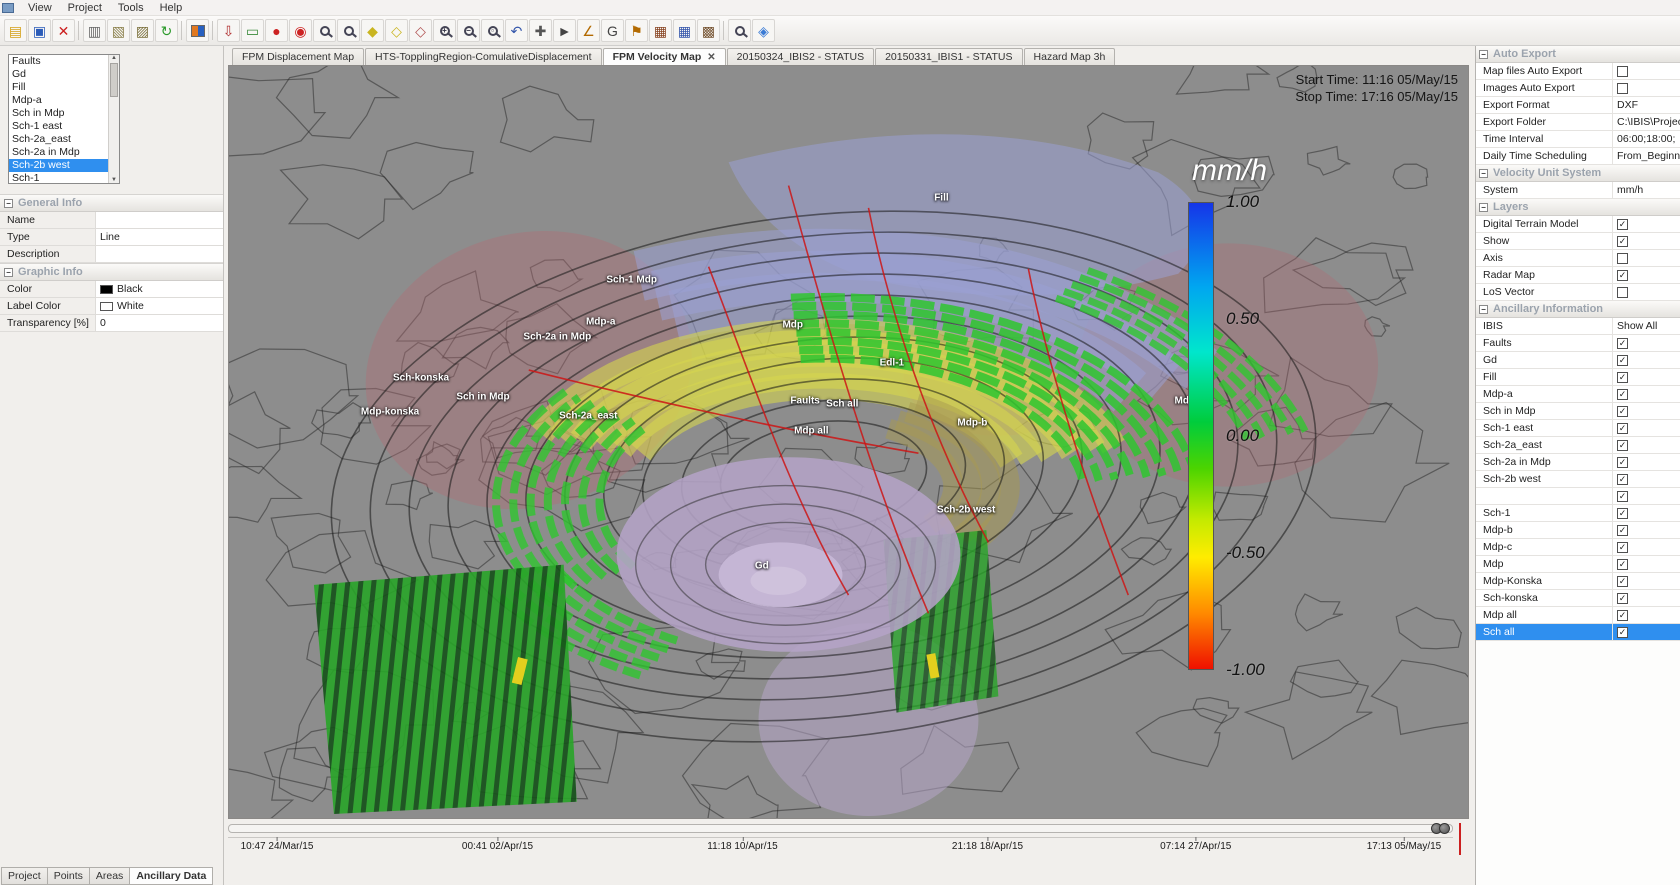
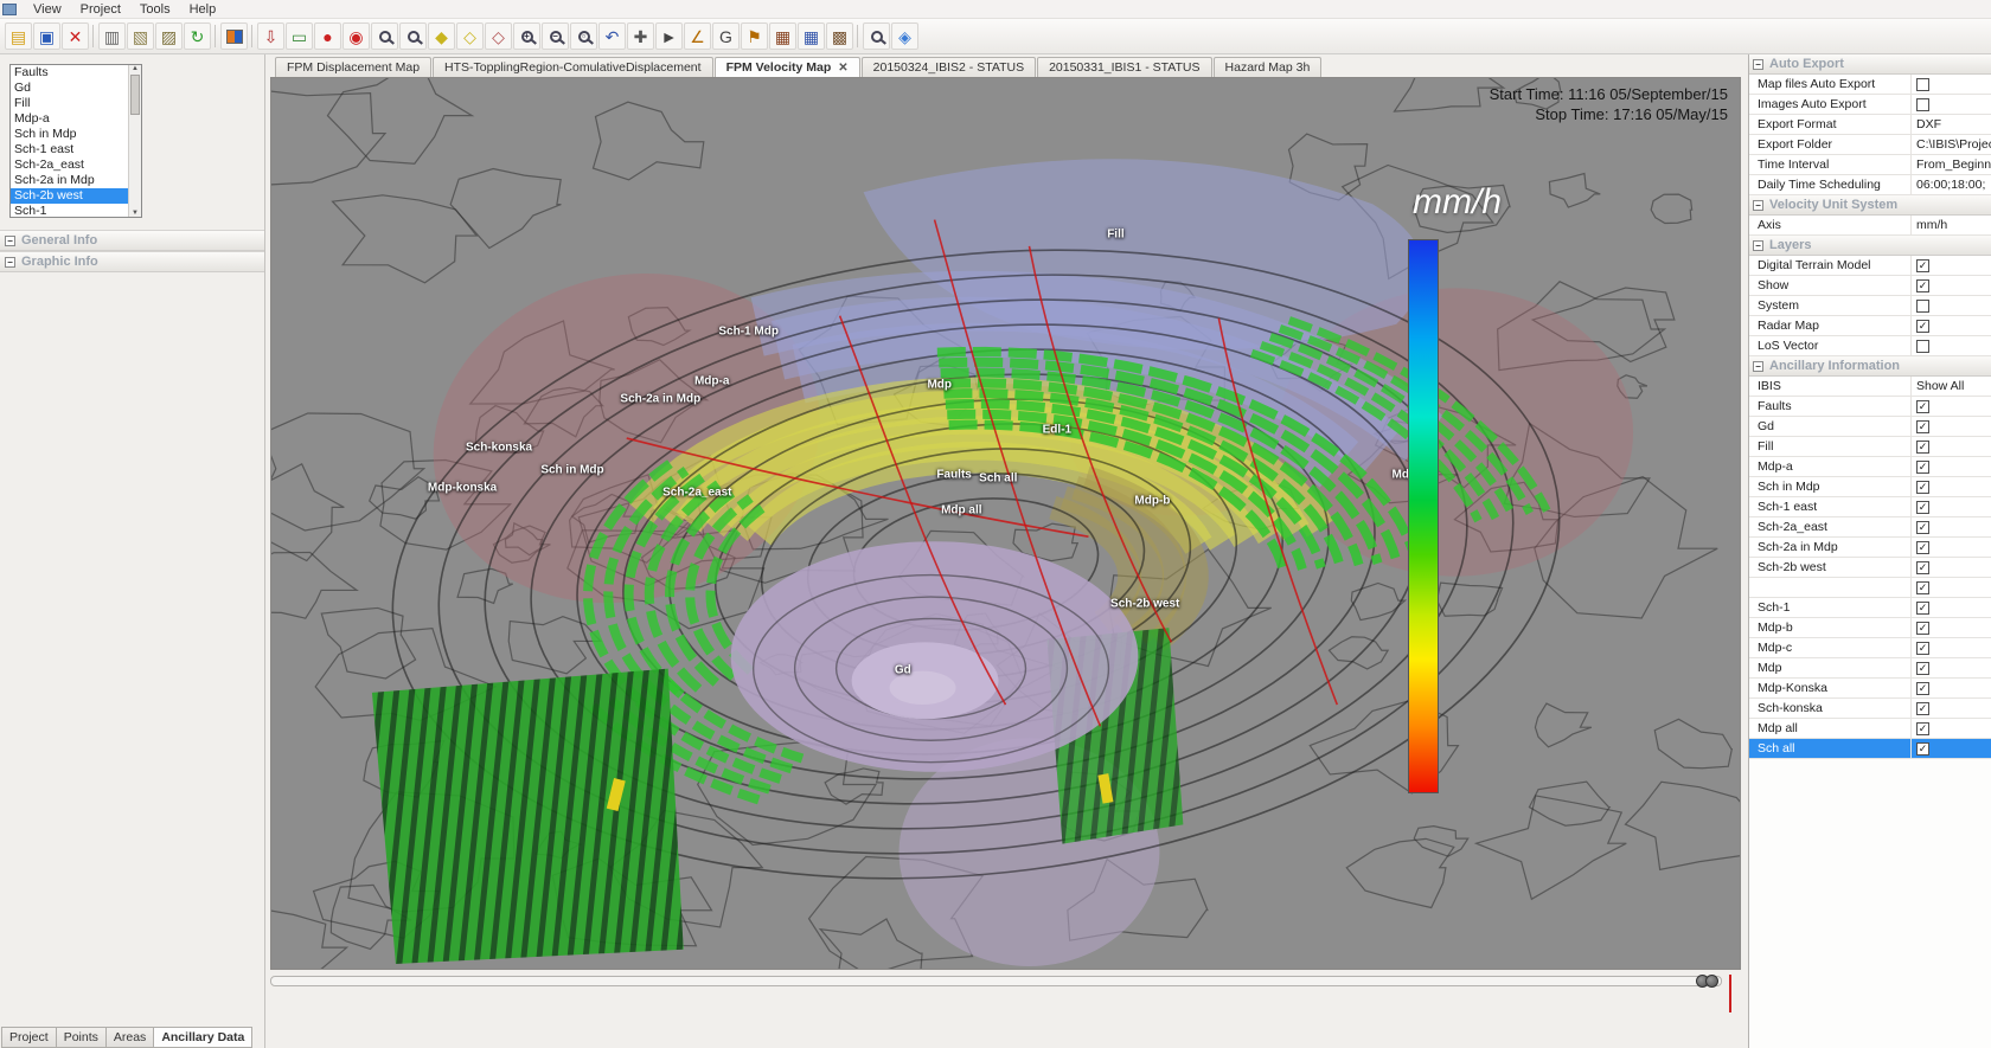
  View
  Project
  Tools
  Help
  ▤
  ▣
  ✕
  ▥
  ▧
  ▨
  ↻
  ⇩
  ▭
  ●
  ◉
  ◆
  ◇
  ◇
  +
  −
  ▫
  ↶
  ✚
  ►
  ∠
  G
  ⚑
  ▦
  ▦
  ▩
  ◈
  Faults
  Gd
  Fill
  Mdp-a
  Sch in Mdp
  Sch-1 east
  Sch-2a_east
  Sch-2a in Mdp
  Sch-2b west
  Sch-1
  −
  General Info
- Name
- Type
- Line
- Description
  −
  Graphic Info
- Color
- Black
- Label Color
- White
- Transparency [%]
- 0
  Project
  Points
  Areas
  Ancillary Data
  FPM Displacement Map
  HTS-TopplingRegion-ComulativeDisplacement
  FPM Velocity Map
  ✕
  20150324_IBIS2 - STATUS
  20150331_IBIS1 - STATUS
  Hazard Map 3h
- Start Time: 11:16 05/May/15
+ Start Time: 11:16 05/September/15
  Stop Time: 17:16 05/May/15
  Fill
  Sch-1 Mdp
  Mdp
  Mdp-a
  Sch-2a in Mdp
  Edl-1
  Sch-konska
  Sch in Mdp
  Mdp-konska
  Sch-2a_east
  Faults
  Sch all
  Mdp all
  Mdp-b
  Sch-2b west
  Gd
  mm/h
- 1.00
- 0.50
- 0.00
- -0.50
- -1.00
- 10:47 24/Mar/15
- 00:41 02/Apr/15
- 11:18 10/Apr/15
- 21:18 18/Apr/15
- 07:14 27/Apr/15
- 17:13 05/May/15
  −
  Auto Export
  Map files Auto Export
  Images Auto Export
  Export Format
  DXF
  Export Folder
  C:\IBIS\Proje
  Time Interval
- 06:00;18:00;
+ From_Beginn
  Daily Time Scheduling
- From_Beginn
+ 06:00;18:00;
  −
  Velocity Unit System
- System
+ Axis
  mm/h
  −
  Layers
  Digital Terrain Model
  ✓
  Show
  ✓
- Axis
+ System
  Radar Map
  ✓
  LoS Vector
  −
  Ancillary Information
  IBIS
  Show All
  Faults
  ✓
  Gd
  ✓
  Fill
  ✓
  Mdp-a
  ✓
  Sch in Mdp
  ✓
  Sch-1 east
  ✓
  Sch-2a_east
  ✓
  Sch-2a in Mdp
  ✓
  Sch-2b west
  ✓
  ✓
  Sch-1
  ✓
  Mdp-b
  ✓
  Mdp-c
  ✓
  Mdp
  ✓
  Mdp-Konska
  ✓
  Sch-konska
  ✓
  Mdp all
  ✓
  Sch all
  ✓
